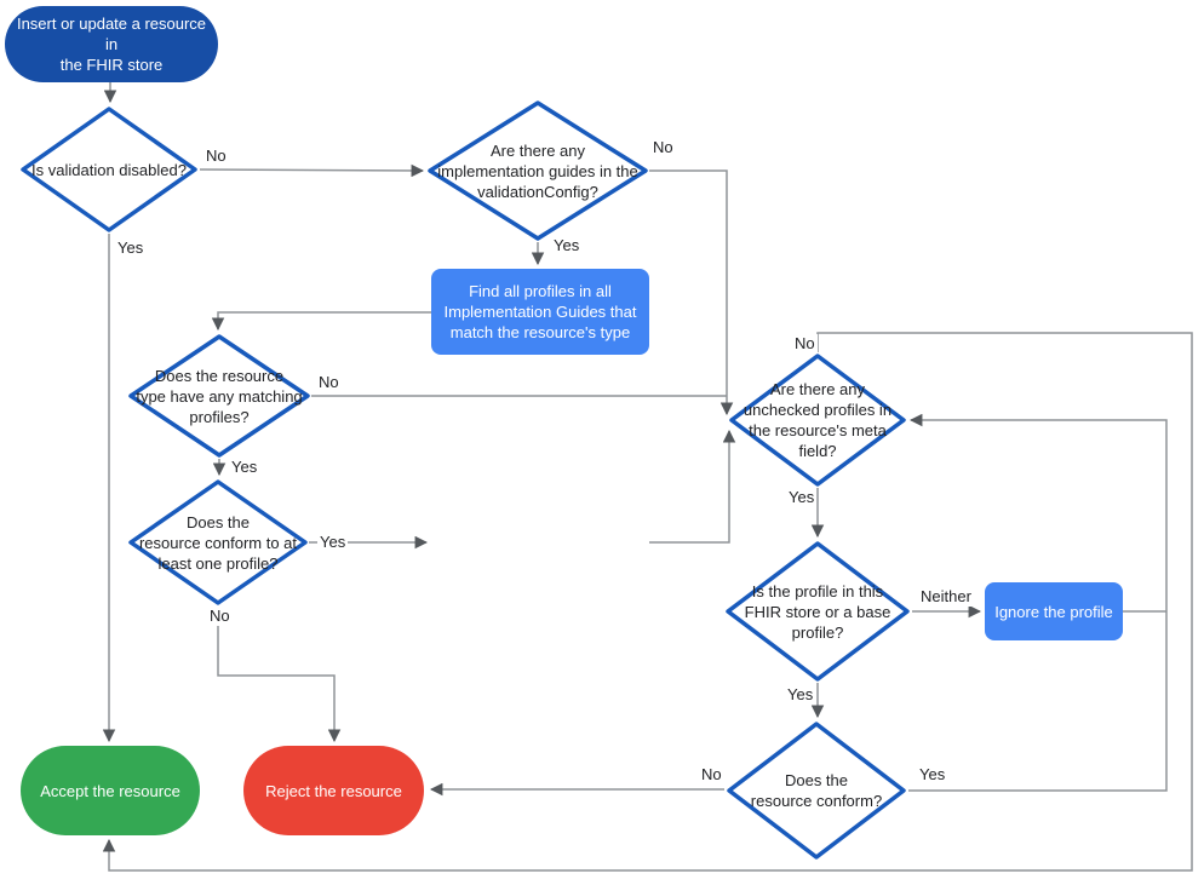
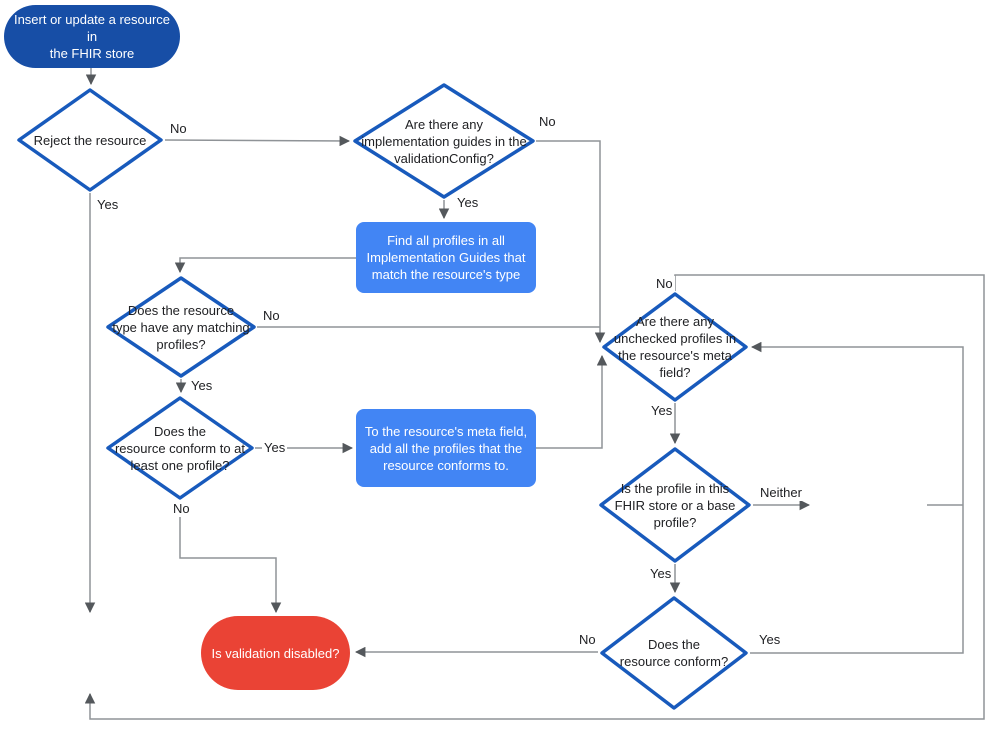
  Insert or update a resource in
  the FHIR store
- Is validation disabled?
+ Reject the resource
  Are there any
  implementation guides in the
  validationConfig?
  Find all profiles in all
  Implementation Guides that
  match the resource's type
  Does the resource
  type have any matching
  profiles?
  Does the
  resource conform to at
  least one profile?
+ To the resource's meta field,
+ add all the profiles that the
+ resource conforms to.
  Are there any
  unchecked profiles in
  the resource's meta
  field?
  Is the profile in this
  FHIR store or a base
  profile?
- Ignore the profile
  Does the
  resource conform?
- Accept the resource
- Reject the resource
+ Is validation disabled?
  No
  Yes
  Yes
  No
  No
  Yes
  Yes
  No
  No
  Yes
  Neither
  Yes
  Yes
  No
